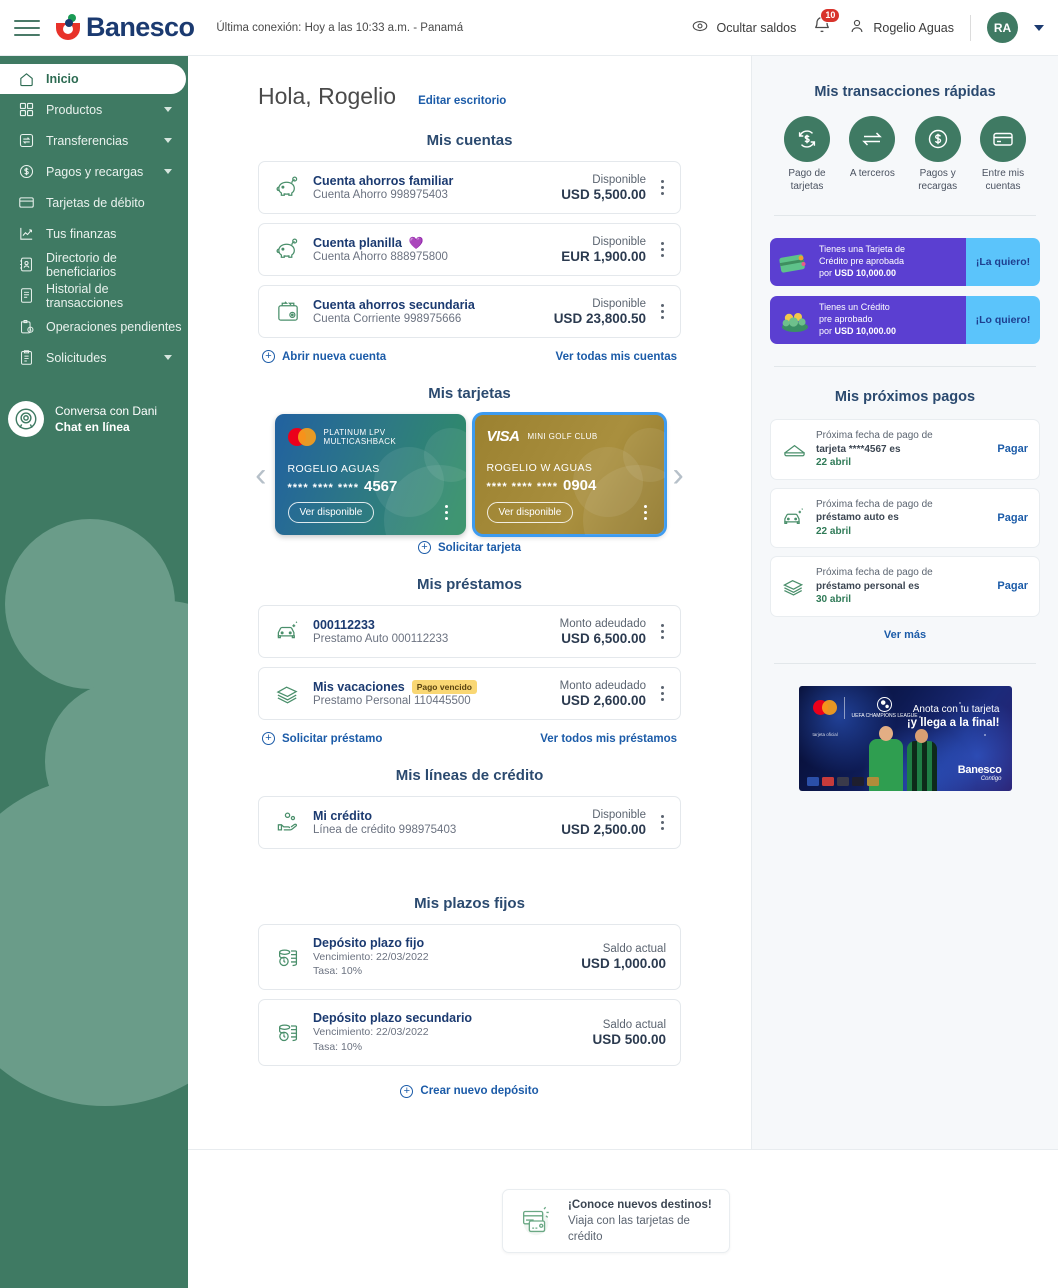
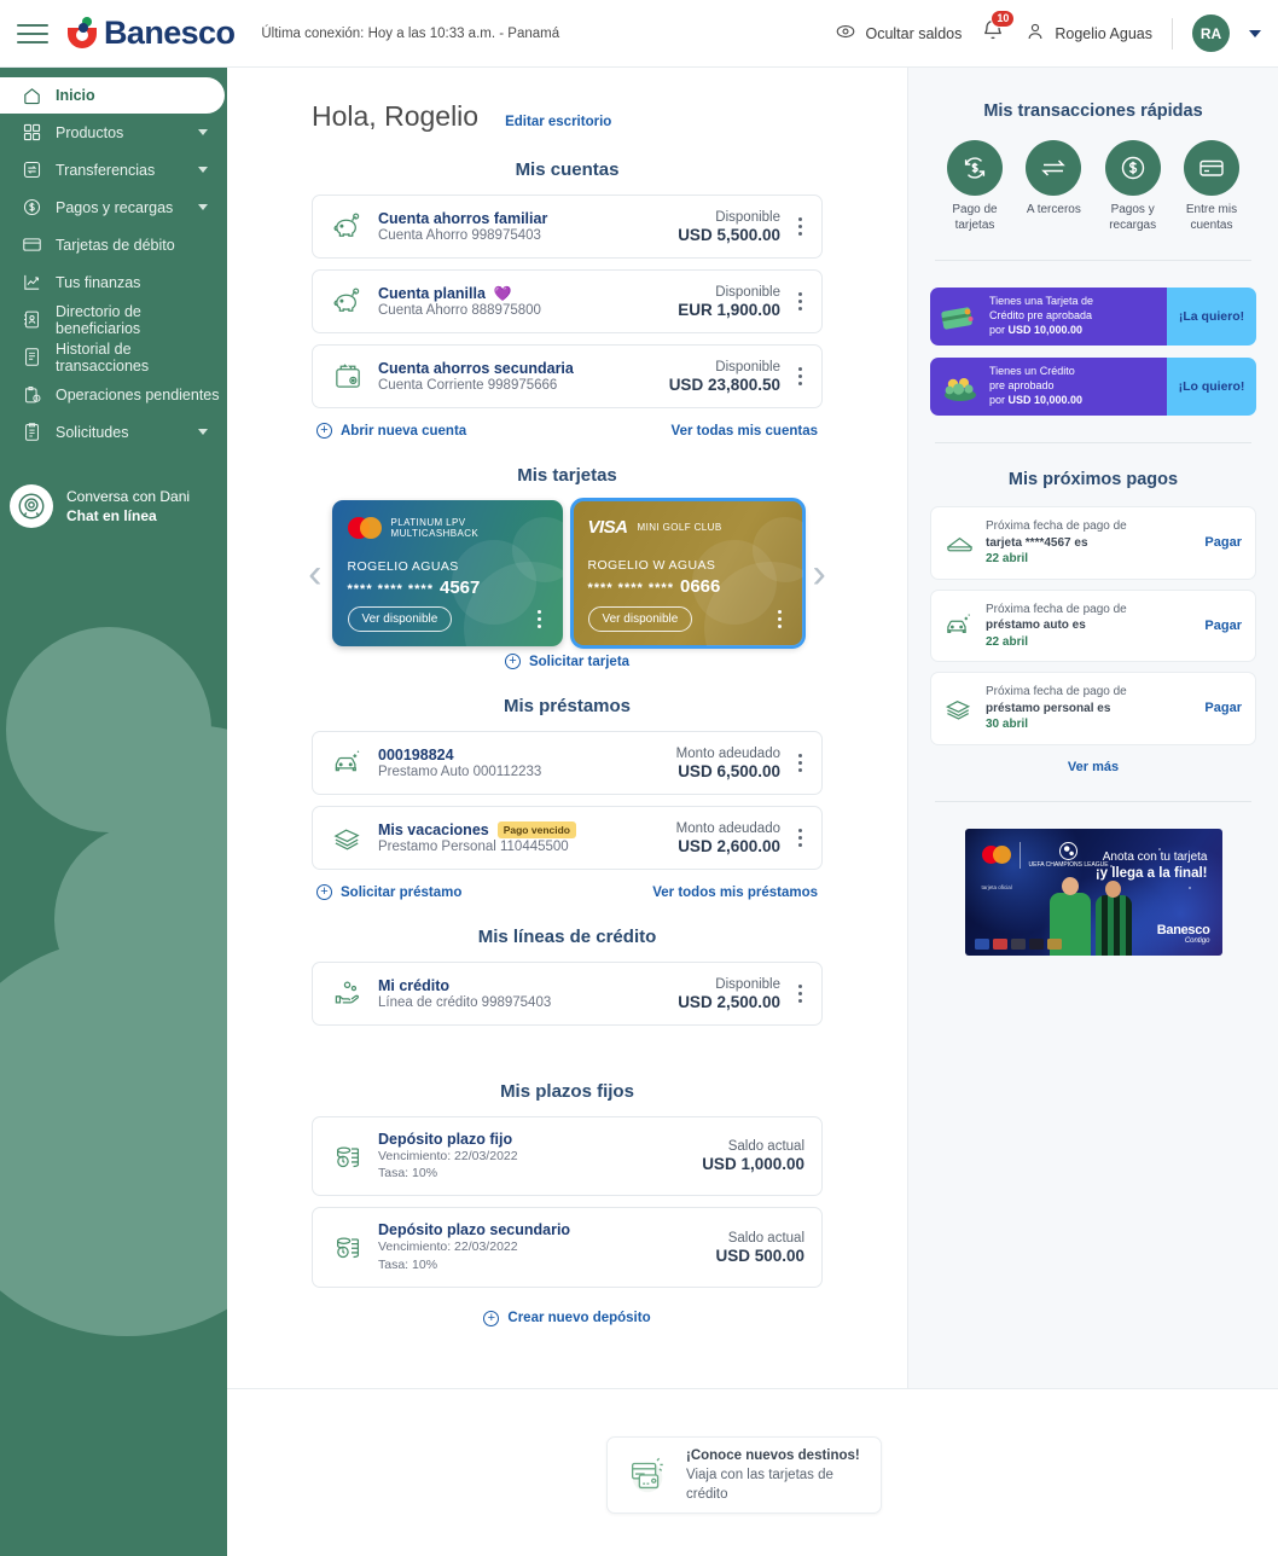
  Banesco
  Última conexión: Hoy a las 10:33 a.m. - Panamá
  Ocultar saldos
  10
  Rogelio Aguas
  RA
  Inicio
  Productos
  Transferencias
  Pagos y recargas
  Tarjetas de débito
  Tus finanzas
  Directorio de beneficiarios
  Historial de transacciones
  Operaciones pendientes
  Solicitudes
  Conversa con Dani
  Chat en línea
  Hola, Rogelio
  Editar escritorio
  Mis cuentas
  Cuenta ahorros familiar
  Cuenta Ahorro 998975403
  Disponible
  USD 5,500.00
  Cuenta planilla
  💜
  Cuenta Ahorro 888975800
  Disponible
  EUR 1,900.00
  Cuenta ahorros secundaria
  Cuenta Corriente 998975666
  Disponible
  USD 23,800.50
  +
  Abrir nueva cuenta
  Ver todas mis cuentas
  Mis tarjetas
  ‹
  PLATINUM LPV MULTICASHBACK
  ROGELIO AGUAS
  **** **** ****
  4567
  Ver disponible
  VISA
  MINI GOLF CLUB
  ROGELIO W AGUAS
  **** **** ****
- 0904
+ 0666
  Ver disponible
  ›
  +
  Solicitar tarjeta
  Mis préstamos
- 000112233
+ 000198824
  Prestamo Auto 000112233
  Monto adeudado
  USD 6,500.00
  Mis vacaciones
  Pago vencido
  Prestamo Personal 110445500
  Monto adeudado
  USD 2,600.00
  +
  Solicitar préstamo
  Ver todos mis préstamos
  Mis líneas de crédito
  Mi crédito
  Línea de crédito 998975403
  Disponible
  USD 2,500.00
  Mis plazos fijos
  Depósito plazo fijo
  Vencimiento: 22/03/2022
  Tasa: 10%
  Saldo actual
  USD 1,000.00
  Depósito plazo secundario
  Vencimiento: 22/03/2022
  Tasa: 10%
  Saldo actual
  USD 500.00
  +
  Crear nuevo depósito
  Mis transacciones rápidas
  Pago de tarjetas
  A terceros
  Pagos y recargas
  Entre mis cuentas
  Tienes una Tarjeta de
  Crédito pre aprobada
  por USD 10,000.00
  ¡La quiero!
  Tienes un Crédito
  pre aprobado
  por USD 10,000.00
  ¡Lo quiero!
  Mis próximos pagos
  Próxima fecha de pago de
  tarjeta ****4567 es
  22 abril
  Pagar
  Próxima fecha de pago de
  préstamo auto es
  22 abril
  Pagar
  Próxima fecha de pago de
  préstamo personal es
  30 abril
  Pagar
  Ver más
  Anota con tu tarjeta
  ¡y llega a la final!
  Banesco
  ¡Conoce nuevos destinos!
  Viaja con las tarjetas de crédito
